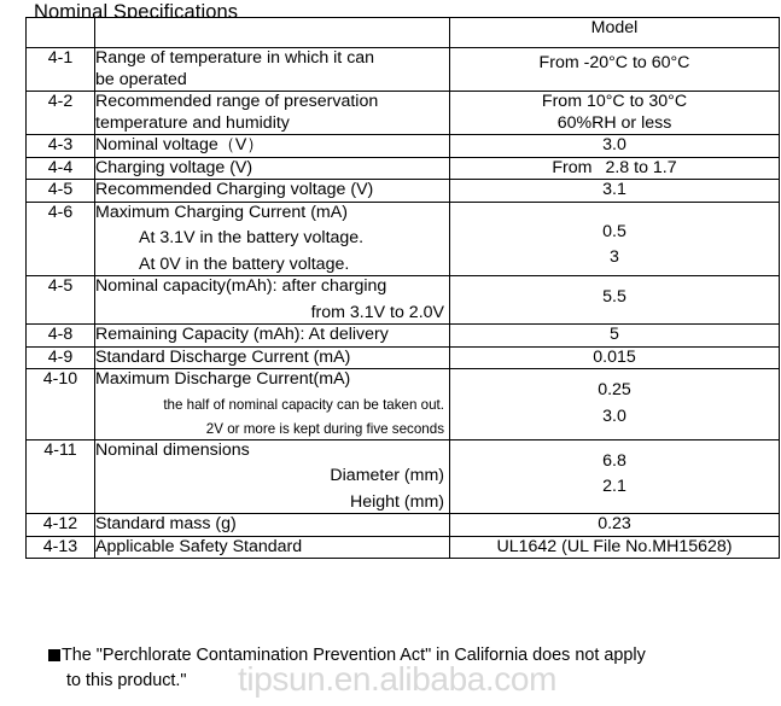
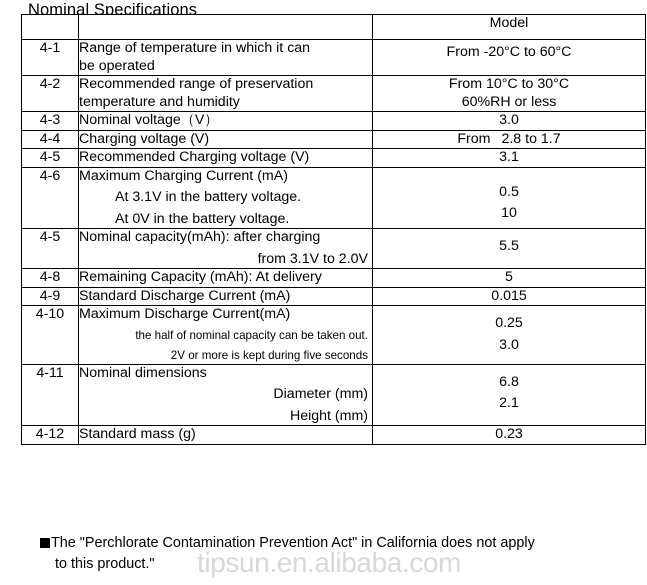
  Nominal Specifications
  		Model
  4-1	Range of temperature in which it can be operated	From -20°C to 60°C
  4-2	Recommended range of preservation temperature and humidity	From 10°C to 30°C 60%RH or less
  4-3	Nominal voltage（V）	3.0
  4-4	Charging voltage (V)	From 2.8 to 1.7
  4-5	Recommended Charging voltage (V)	3.1
- 4-6	Maximum Charging Current (mA) At 3.1V in the battery voltage. At 0V in the battery voltage.	0.5 3
+ 4-6	Maximum Charging Current (mA) At 3.1V in the battery voltage. At 0V in the battery voltage.	0.5 10
  4-5	Nominal capacity(mAh): after charging from 3.1V to 2.0V	5.5
  4-8	Remaining Capacity (mAh): At delivery	5
  4-9	Standard Discharge Current (mA)	0.015
  4-10	Maximum Discharge Current(mA) the half of nominal capacity can be taken out. 2V or more is kept during five seconds	0.25 3.0
  4-11	Nominal dimensions Diameter (mm) Height (mm)	6.8 2.1
  4-12	Standard mass (g)	0.23
- 4-13	Applicable Safety Standard	UL1642 (UL File No.MH15628)
  The "Perchlorate Contamination Prevention Act" in California does not apply
  to this product."
  tipsun.en.alibaba.com
